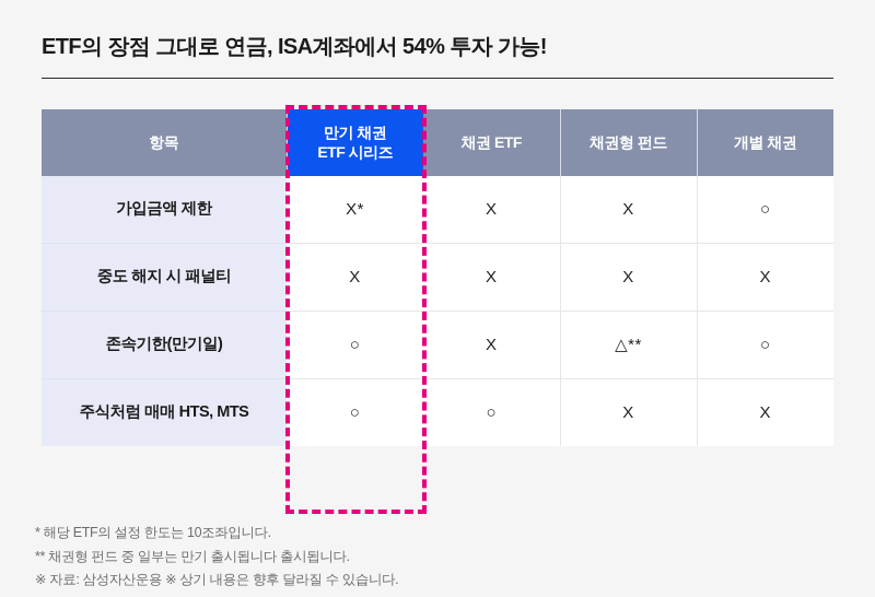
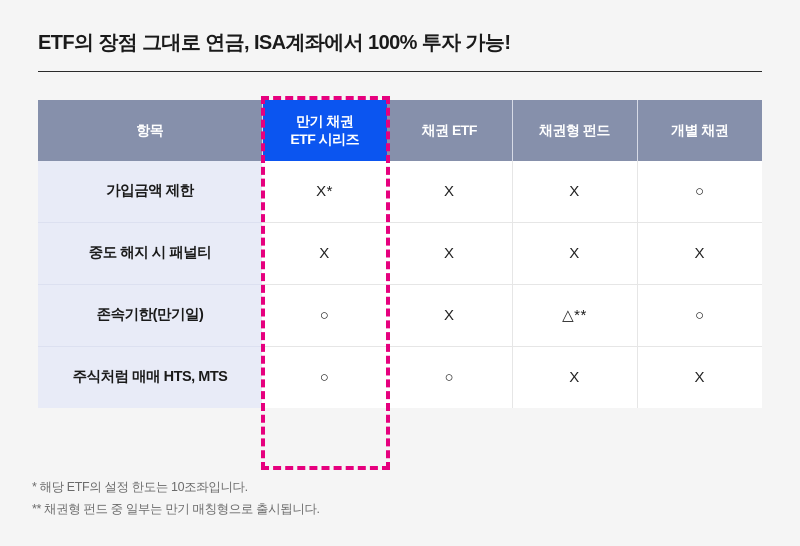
- ETF의 장점 그대로 연금, ISA계좌에서 54% 투자 가능!
+ ETF의 장점 그대로 연금, ISA계좌에서 100% 투자 가능!
  항목	만기 채권 ETF 시리즈	채권 ETF	채권형 펀드	개별 채권
  가입금액 제한	X*	X	X	○
  중도 해지 시 패널티	X	X	X	X
  존속기한(만기일)	○	X	△**	○
  주식처럼 매매 HTS, MTS	○	○	X	X
  * 해당 ETF의 설정 한도는 10조좌입니다.
- ** 채권형 펀드 중 일부는 만기 출시됩니다 출시됩니다.
+ ** 채권형 펀드 중 일부는 만기 매칭형으로 출시됩니다.
- ※ 자료: 삼성자산운용 ※ 상기 내용은 향후 달라질 수 있습니다.
